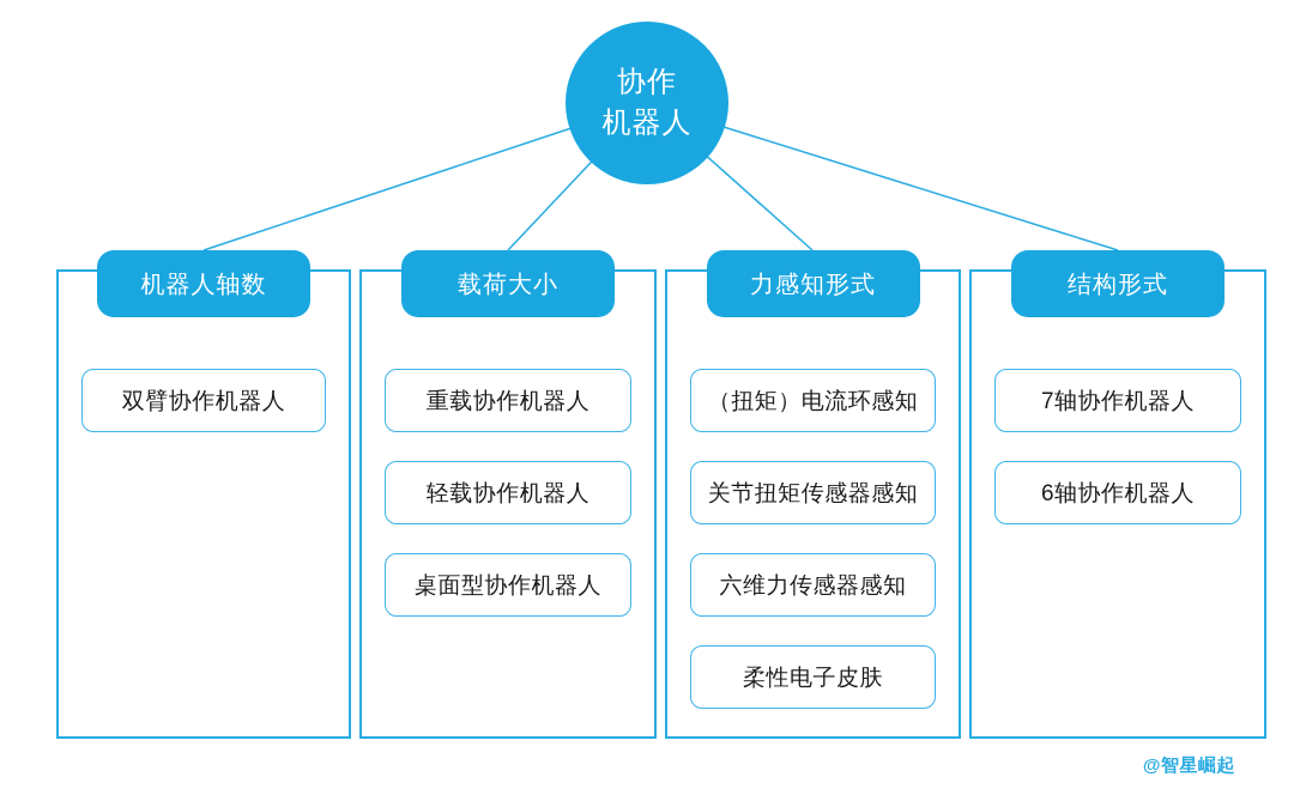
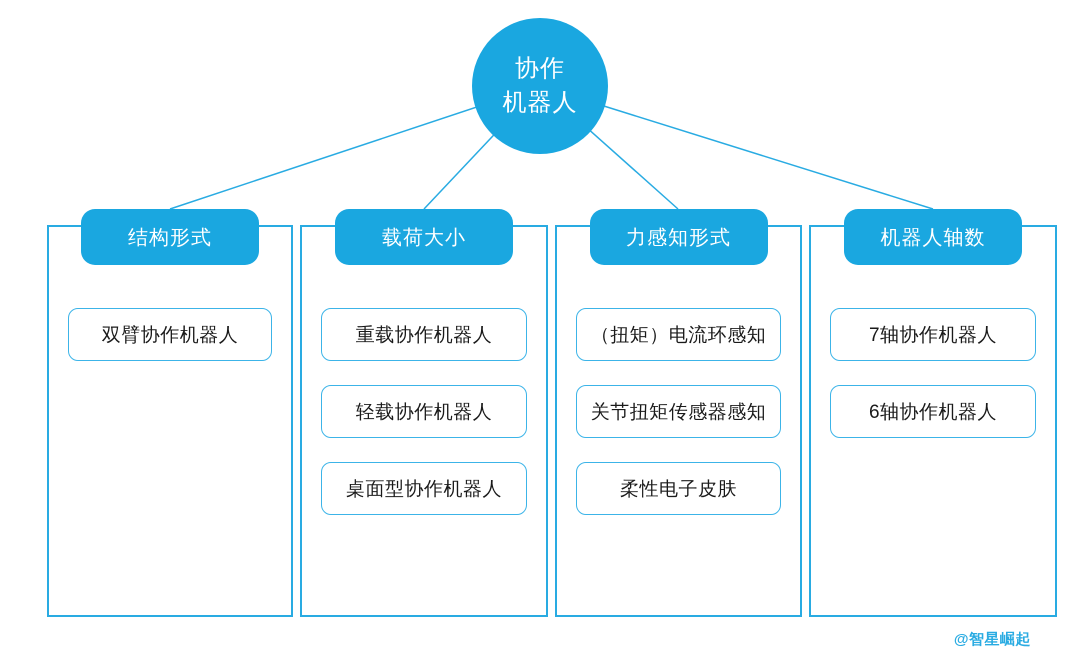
  协作
  机器人
- 机器人轴数
+ 结构形式
  双臂协作机器人
  载荷大小
  重载协作机器人
  轻载协作机器人
  桌面型协作机器人
  力感知形式
  （扭矩）电流环感知
  关节扭矩传感器感知
- 六维力传感器感知
  柔性电子皮肤
- 结构形式
+ 机器人轴数
  7轴协作机器人
  6轴协作机器人
  @智星崛起
